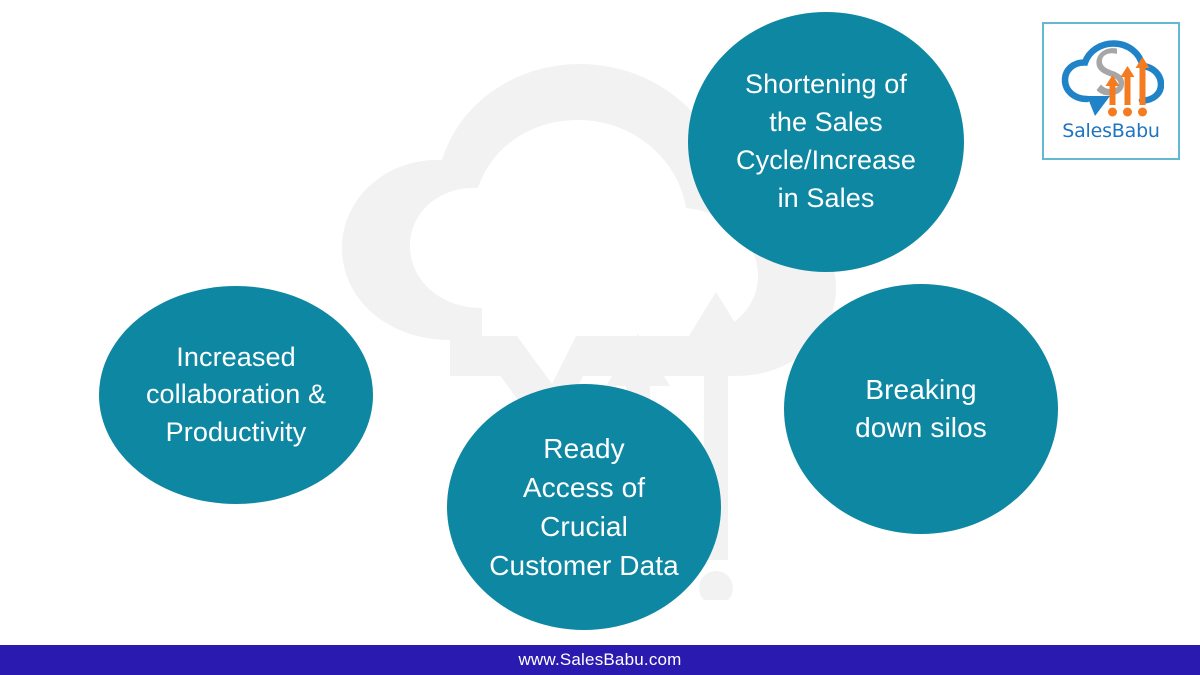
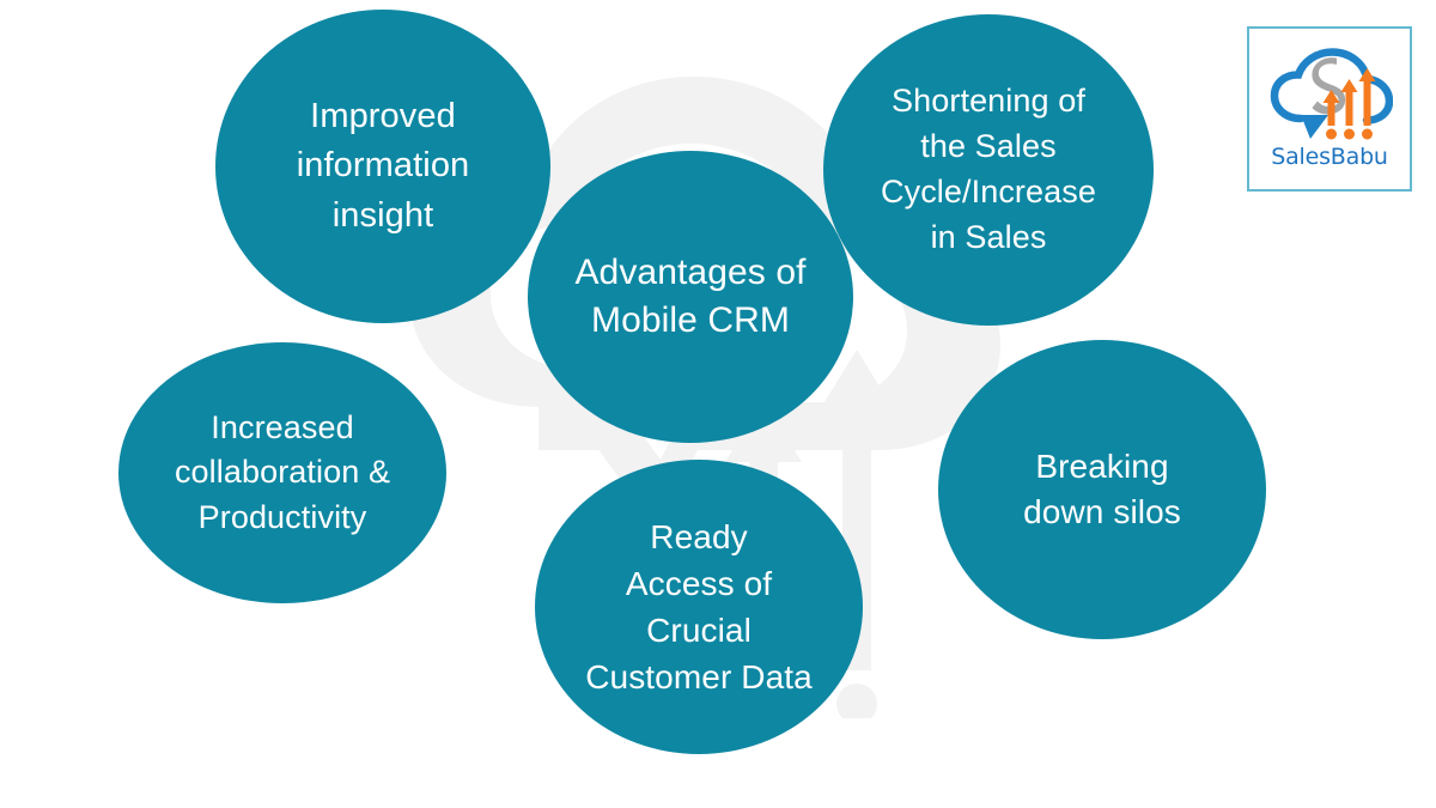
+ Improved
+ information
+ insight
  Shortening of
  the Sales
  Cycle/Increase
  in Sales
  Increased
  collaboration &
  Productivity
  Ready
  Access of
  Crucial
  Customer Data
  Breaking
  down silos
+ Advantages of
+ Mobile CRM
  SalesBabu
- www.SalesBabu.com
